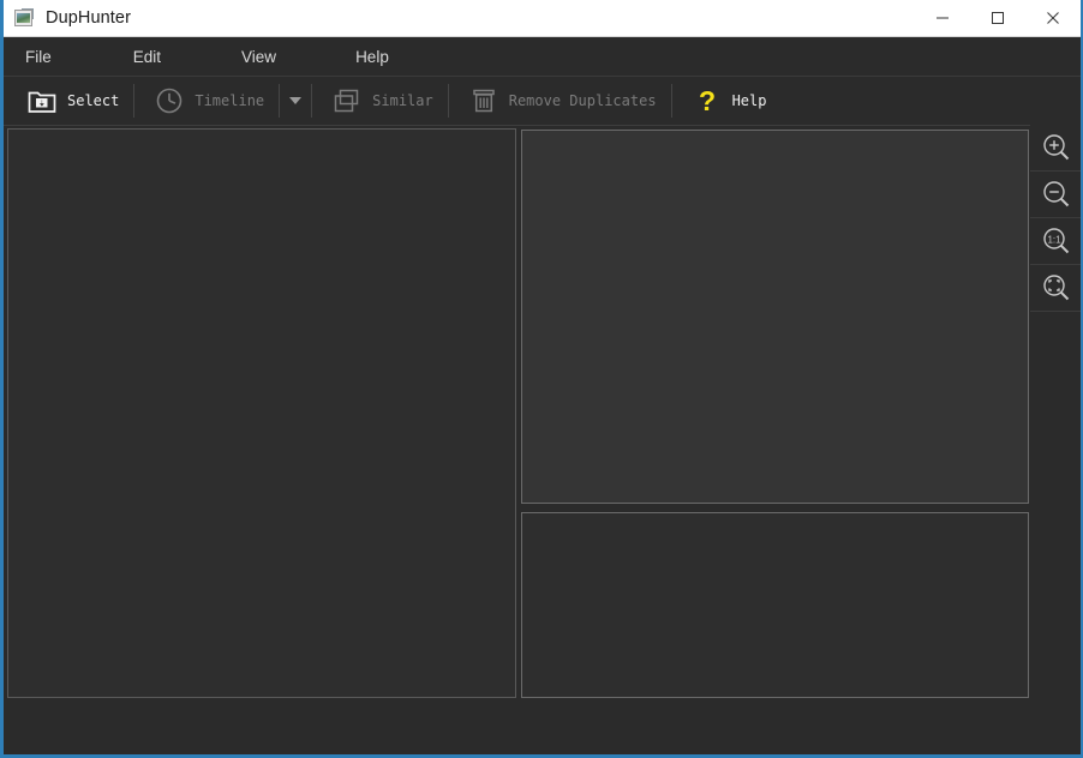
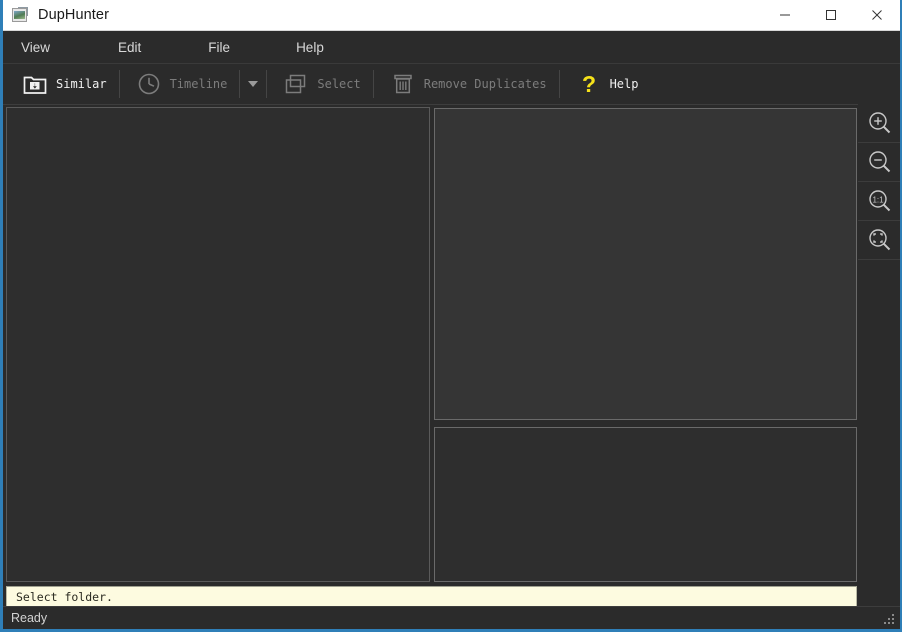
  DupHunter
- File
+ View
  Edit
- View
+ File
  Help
- Select
+ Similar
  Timeline
- Similar
+ Select
  Remove Duplicates
  ?
  Help
  1:1
+ Select folder.
+ Ready
